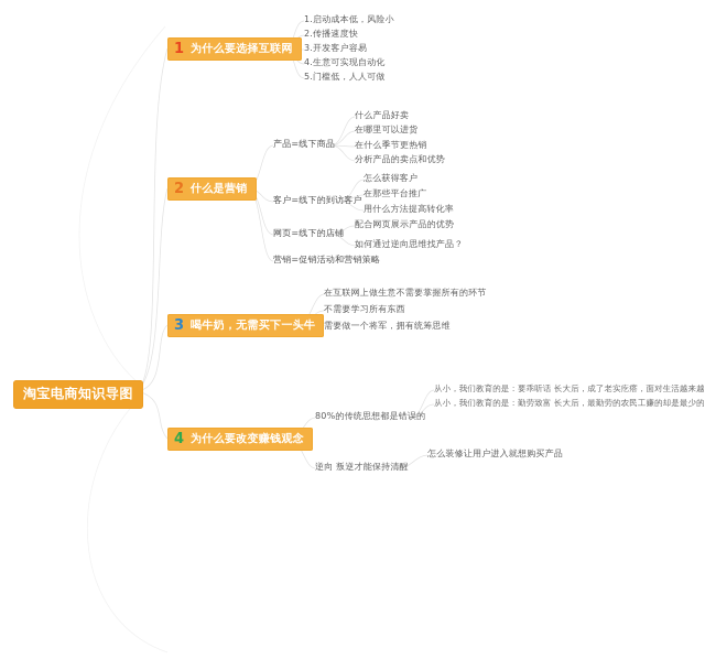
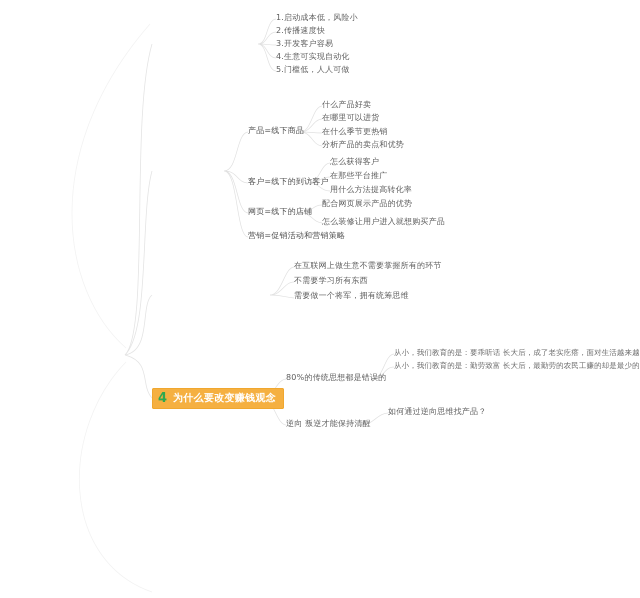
- 淘宝电商知识导图
- 1
- 为什么要选择互联网
  1.启动成本低，风险小
  2.传播速度快
  3.开发客户容易
  4.生意可实现自动化
  5.门槛低，人人可做
- 2
- 什么是营销
  产品=线下商品
  什么产品好卖
  在哪里可以进货
  在什么季节更热销
  分析产品的卖点和优势
  客户=线下的到访客户
  怎么获得客户
  在那些平台推广
  用什么方法提高转化率
  网页=线下的店铺
  配合网页展示产品的优势
- 如何通过逆向思维找产品？
+ 怎么装修让用户进入就想购买产品
  营销=促销活动和营销策略
- 3
- 喝牛奶，无需买下一头牛
  在互联网上做生意不需要掌握所有的环节
  不需要学习所有东西
  需要做一个将军，拥有统筹思维
  4
  为什么要改变赚钱观念
  80%的传统思想都是错误的
  从小，我们教育的是：要乖听话 长大后，成了老实疙瘩，面对生活越来越
  从小，我们教育的是：勤劳致富 长大后，最勤劳的农民工赚的却是最少的
  逆向 叛逆才能保持清醒
- 怎么装修让用户进入就想购买产品
+ 如何通过逆向思维找产品？
